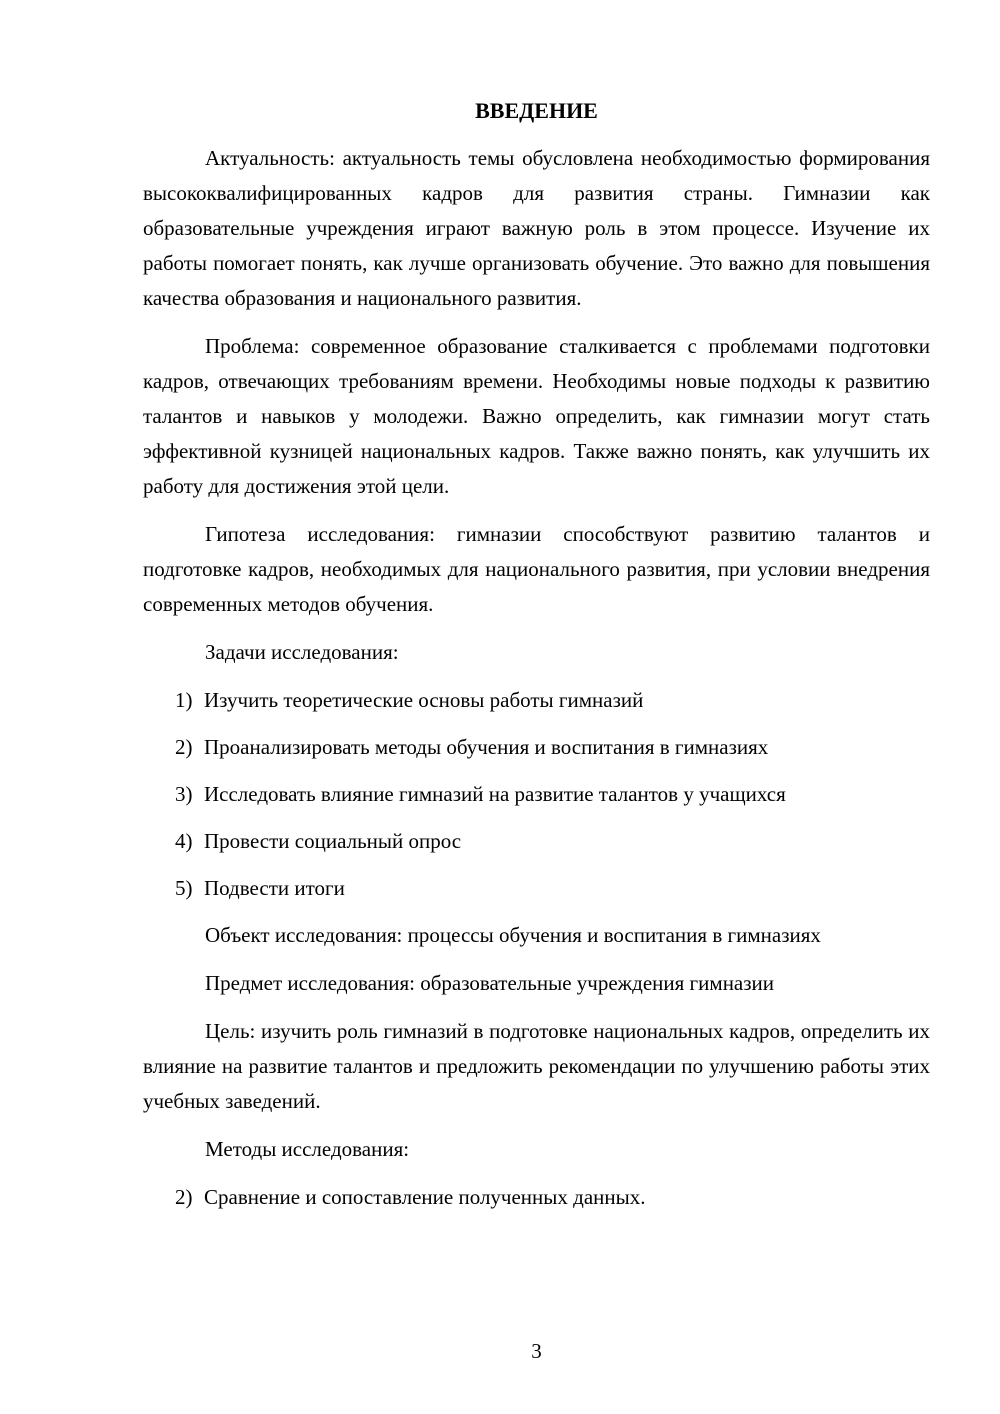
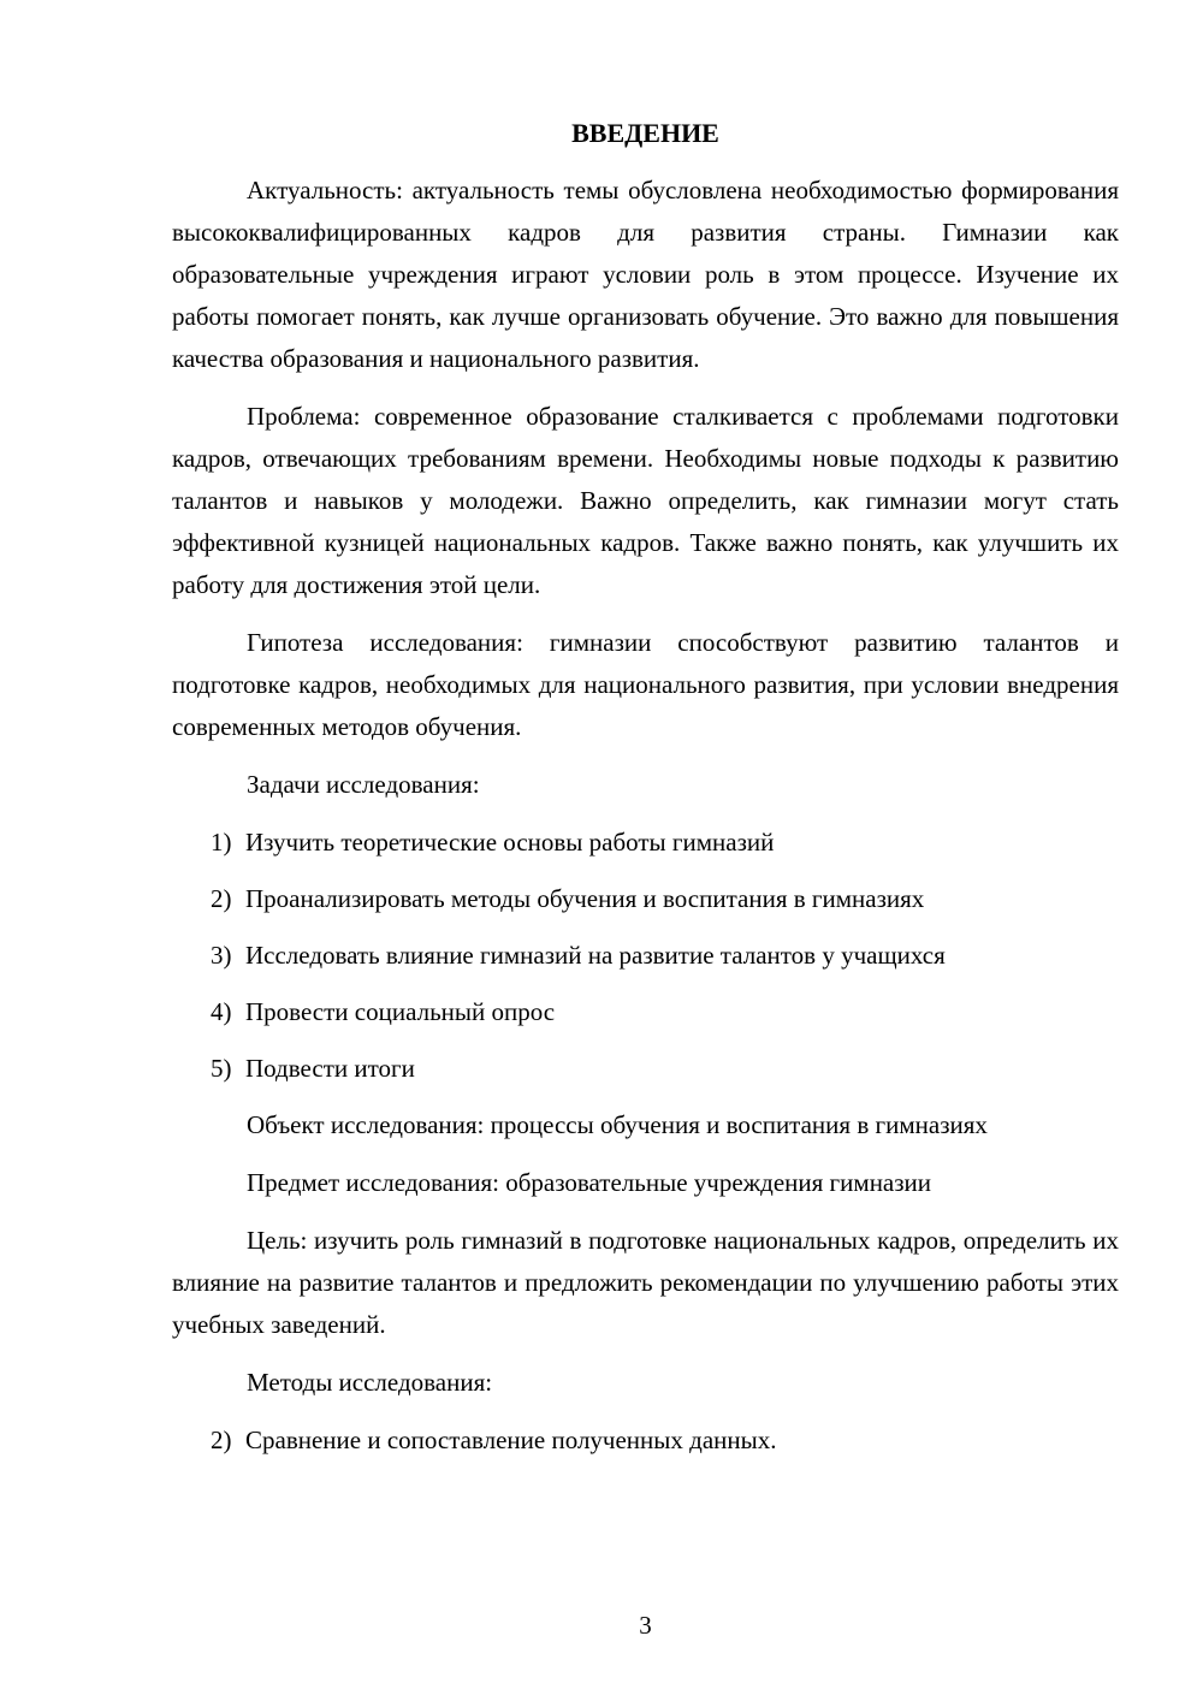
  ВВЕДЕНИЕ
- Актуальность: актуальность темы обусловлена необходимостью формирования высококвалифицированных кадров для развития страны. Гимназии как образовательные учреждения играют важную роль в этом процессе. Изучение их работы помогает понять, как лучше организовать обучение. Это важно для повышения качества образования и национального развития.
+ Актуальность: актуальность темы обусловлена необходимостью формирования высококвалифицированных кадров для развития страны. Гимназии как образовательные учреждения играют условии роль в этом процессе. Изучение их работы помогает понять, как лучше организовать обучение. Это важно для повышения качества образования и национального развития.
  Проблема: современное образование сталкивается с проблемами подготовки кадров, отвечающих требованиям времени. Необходимы новые подходы к развитию талантов и навыков у молодежи. Важно определить, как гимназии могут стать эффективной кузницей национальных кадров. Также важно понять, как улучшить их работу для достижения этой цели.
  Гипотеза исследования: гимназии способствуют развитию талантов и подготовке кадров, необходимых для национального развития, при условии внедрения современных методов обучения.
  Задачи исследования:
  1) Изучить теоретические основы работы гимназий
  2) Проанализировать методы обучения и воспитания в гимназиях
  3) Исследовать влияние гимназий на развитие талантов у учащихся
  4) Провести социальный опрос
  5) Подвести итоги
  Объект исследования: процессы обучения и воспитания в гимназиях
  Предмет исследования: образовательные учреждения гимназии
  Цель: изучить роль гимназий в подготовке национальных кадров, определить их влияние на развитие талантов и предложить рекомендации по улучшению работы этих учебных заведений.
  Методы исследования:
  2) Сравнение и сопоставление полученных данных.
  3
